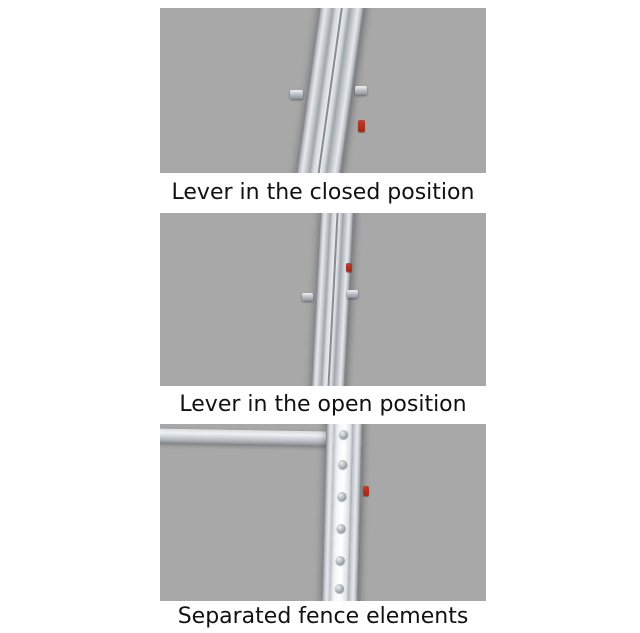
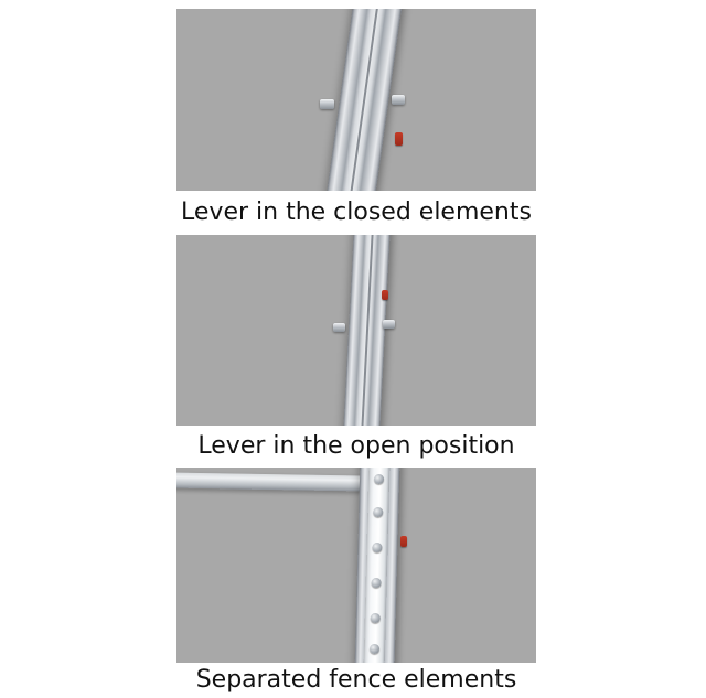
- Lever in the closed position
+ Lever in the closed elements
  Lever in the open position
  Separated fence elements
